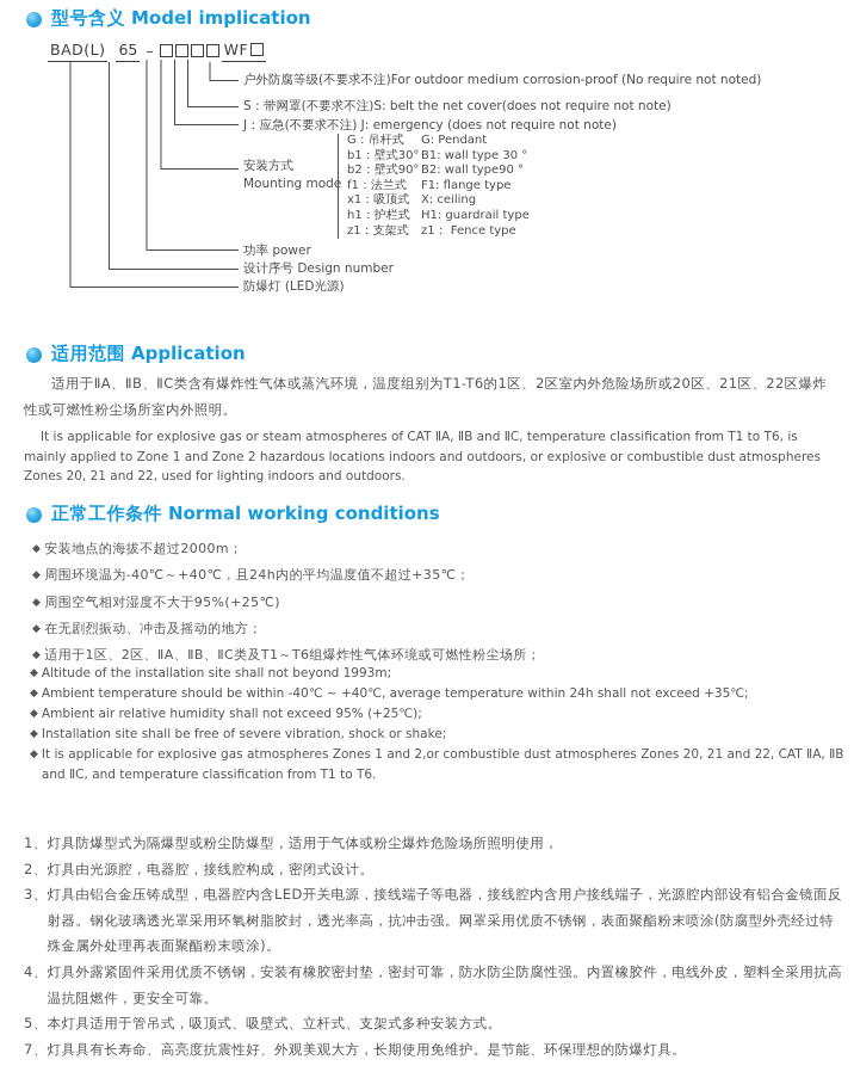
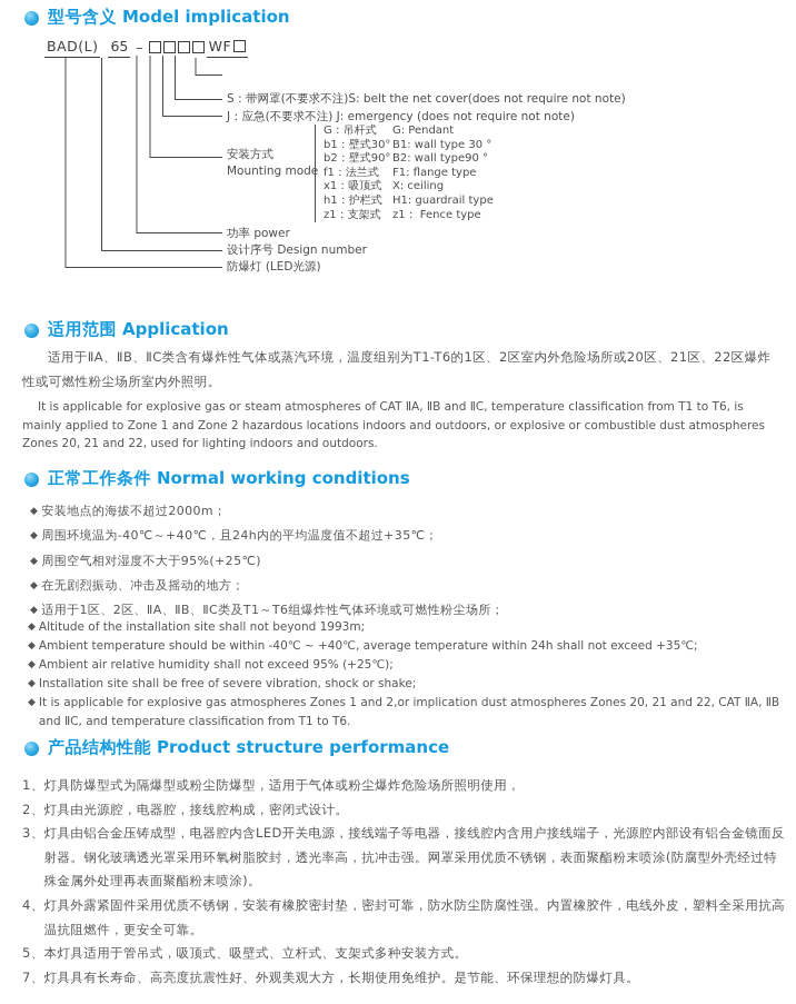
  型号含义 Model implication
  BAD(L)
  65
  –
  WF
- 户外防腐等级(不要求不注)For outdoor medium corrosion-proof (No require not noted)
  S：带网罩(不要求不注)S: belt the net cover(does not require not note)
  J：应急(不要求不注) J: emergency (does not require not note)
  安装方式
  Mounting mode
  功率 power
  设计序号 Design number
  防爆灯 (LED光源)
  G：吊杆式
  G: Pendant
  b1：壁式30°
  B1: wall type 30 °
  b2：壁式90°
  B2: wall type90 °
  f1：法兰式
  F1: flange type
  x1：吸顶式
  X: ceiling
  h1：护栏式
  H1: guardrail type
  z1：支架式
  z1： Fence type
  适用范围 Application
  适用于ⅡA、ⅡB、ⅡC类含有爆炸性气体或蒸汽环境，温度组别为T1-T6的1区、2区室内外危险场所或20区、21区、22区爆炸性或可燃性粉尘场所室内外照明。
  It is applicable for explosive gas or steam atmospheres of CAT ⅡA, ⅡB and ⅡC, temperature classification from T1 to T6, is mainly applied to Zone 1 and Zone 2 hazardous locations indoors and outdoors, or explosive or combustible dust atmospheres Zones 20, 21 and 22, used for lighting indoors and outdoors.
  正常工作条件 Normal working conditions
  ◆
  安装地点的海拔不超过2000m；
  ◆
  周围环境温为-40℃～+40℃，且24h内的平均温度值不超过+35℃；
  ◆
  周围空气相对湿度不大于95%(+25℃)
  ◆
  在无剧烈振动、冲击及摇动的地方；
  ◆
  适用于1区、2区、ⅡA、ⅡB、ⅡC类及T1～T6组爆炸性气体环境或可燃性粉尘场所；
  ◆
  Altitude of the installation site shall not beyond 1993m;
  ◆
  Ambient temperature should be within -40℃ ~ +40℃, average temperature within 24h shall not exceed +35℃;
  ◆
  Ambient air relative humidity shall not exceed 95% (+25℃);
  ◆
  Installation site shall be free of severe vibration, shock or shake;
  ◆
- It is applicable for explosive gas atmospheres Zones 1 and 2,or combustible dust atmospheres Zones 20, 21 and 22, CAT ⅡA, ⅡB and ⅡC, and temperature classification from T1 to T6.
+ It is applicable for explosive gas atmospheres Zones 1 and 2,or implication dust atmospheres Zones 20, 21 and 22, CAT ⅡA, ⅡB and ⅡC, and temperature classification from T1 to T6.
+ 产品结构性能 Product structure performance
  1、
  灯具防爆型式为隔爆型或粉尘防爆型，适用于气体或粉尘爆炸危险场所照明使用，
  2、
  灯具由光源腔，电器腔，接线腔构成，密闭式设计。
  3、
  灯具由铝合金压铸成型，电器腔内含LED开关电源，接线端子等电器，接线腔内含用户接线端子，光源腔内部设有铝合金镜面反射器。钢化玻璃透光罩采用环氧树脂胶封，透光率高，抗冲击强。网罩采用优质不锈钢，表面聚酯粉末喷涂(防腐型外壳经过特殊金属外处理再表面聚酯粉末喷涂)。
  4、
  灯具外露紧固件采用优质不锈钢，安装有橡胶密封垫，密封可靠，防水防尘防腐性强。内置橡胶件，电线外皮，塑料全采用抗高温抗阻燃件，更安全可靠。
  5、
  本灯具适用于管吊式，吸顶式、吸壁式、立杆式、支架式多种安装方式。
  7、
  灯具具有长寿命、高亮度抗震性好、外观美观大方，长期使用免维护。是节能、环保理想的防爆灯具。
